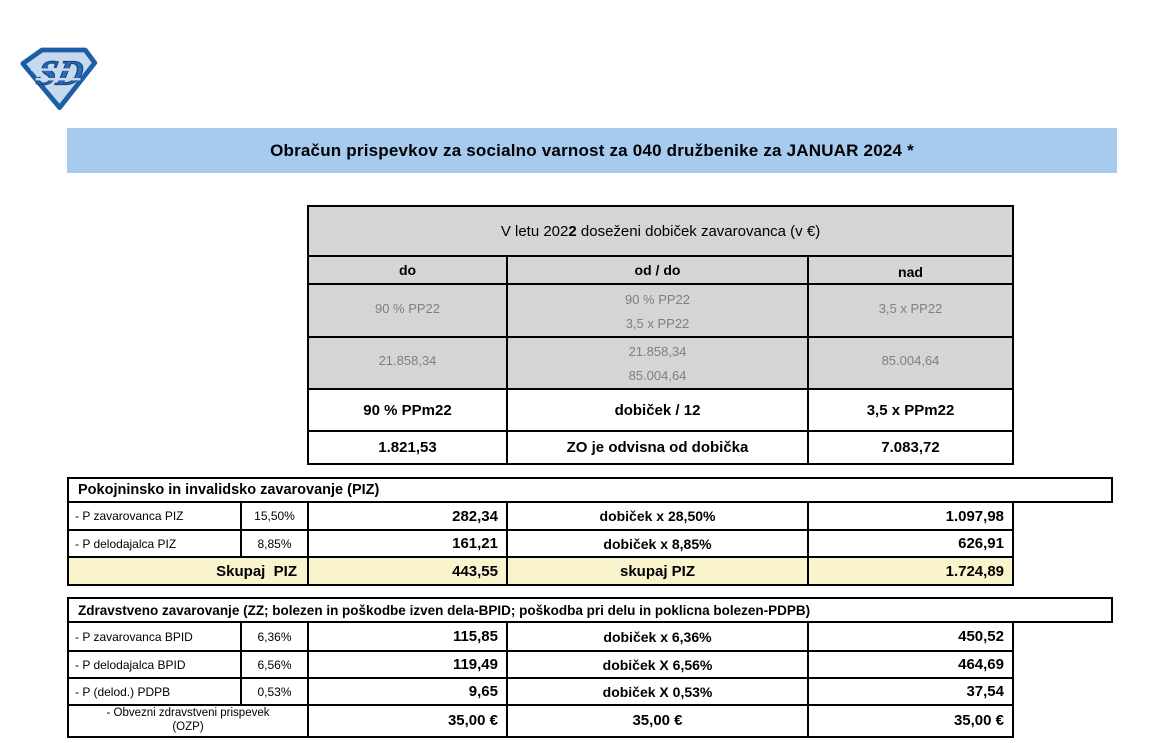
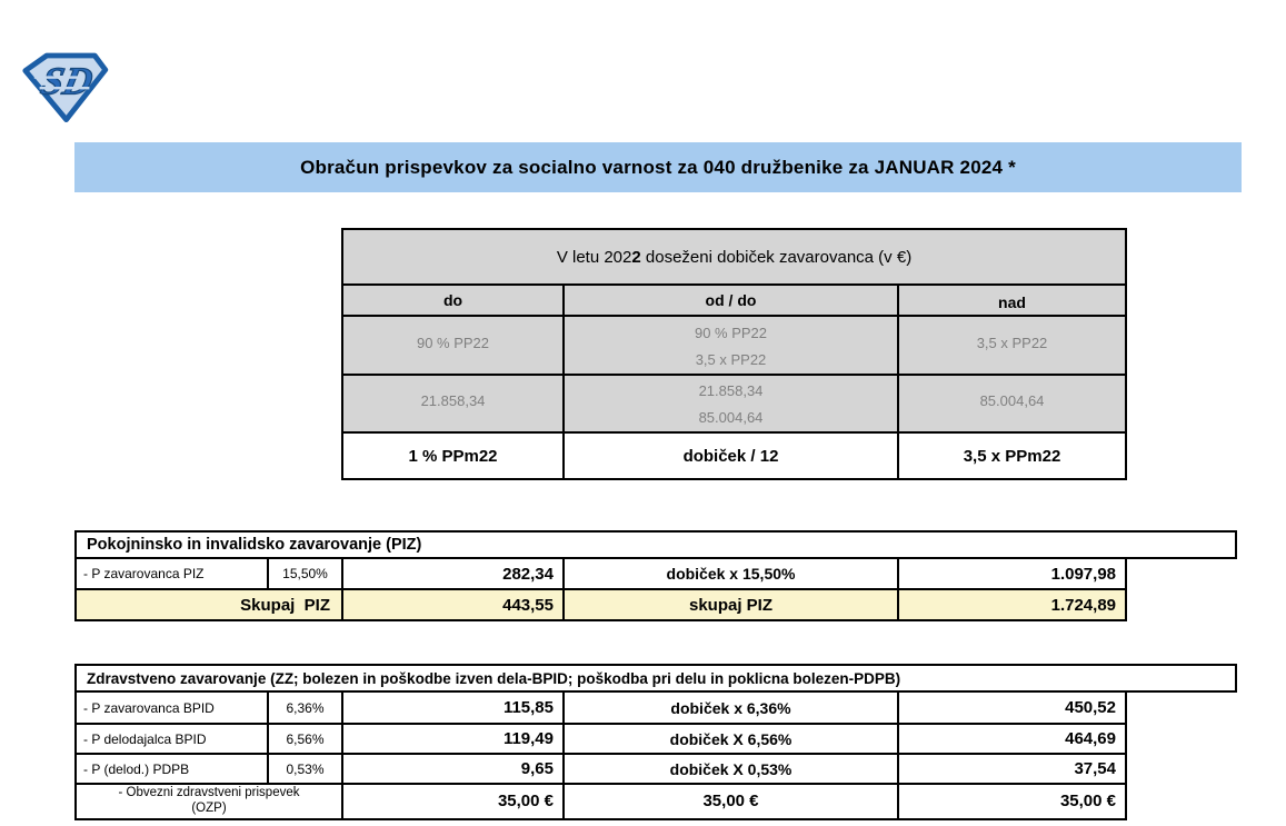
  Obračun prispevkov za socialno varnost za 040 družbenike za JANUAR 2024 *
  V letu 2022 doseženi dobiček zavarovanca (v €)
  do	od / do	nad
  90 % PP22	90 % PP22 3,5 x PP22	3,5 x PP22
  21.858,34	21.858,34 85.004,64	85.004,64
- 90 % PPm22	dobiček / 12	3,5 x PPm22
+ 1 % PPm22	dobiček / 12	3,5 x PPm22
- 1.821,53	ZO je odvisna od dobička	7.083,72
  Pokojninsko in invalidsko zavarovanje (PIZ)
- - P zavarovanca PIZ	15,50%	282,34	dobiček x 28,50%	1.097,98
+ - P zavarovanca PIZ	15,50%	282,34	dobiček x 15,50%	1.097,98
- - P delodajalca PIZ	8,85%	161,21	dobiček x 8,85%	626,91
  Skupaj PIZ	443,55	skupaj PIZ	1.724,89
  Zdravstveno zavarovanje (ZZ; bolezen in poškodbe izven dela-BPID; poškodba pri delu in poklicna bolezen-PDPB)
  - P zavarovanca BPID	6,36%	115,85	dobiček x 6,36%	450,52
  - P delodajalca BPID	6,56%	119,49	dobiček X 6,56%	464,69
  - P (delod.) PDPB	0,53%	9,65	dobiček X 0,53%	37,54
  - Obvezni zdravstveni prispevek (OZP)	35,00 €	35,00 €	35,00 €
